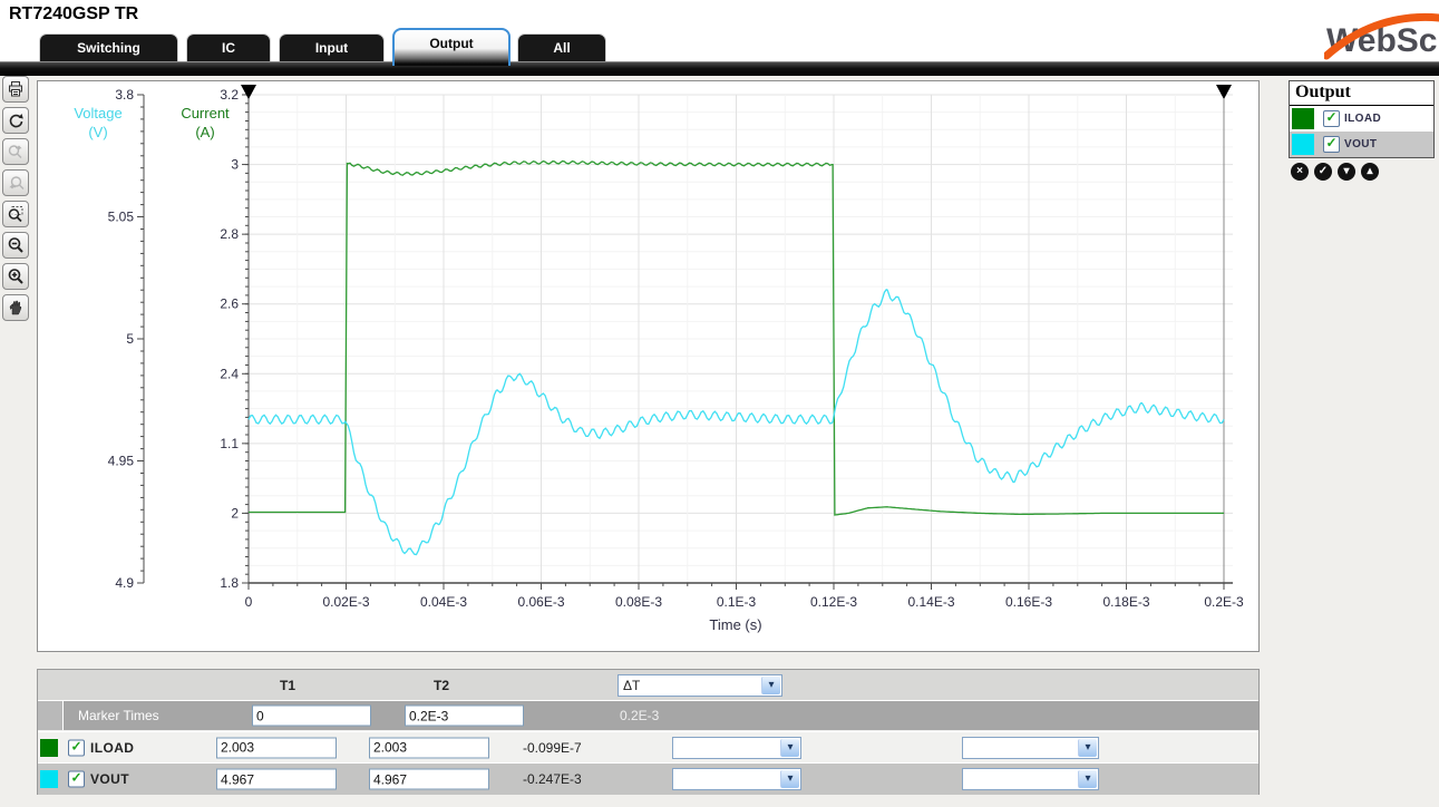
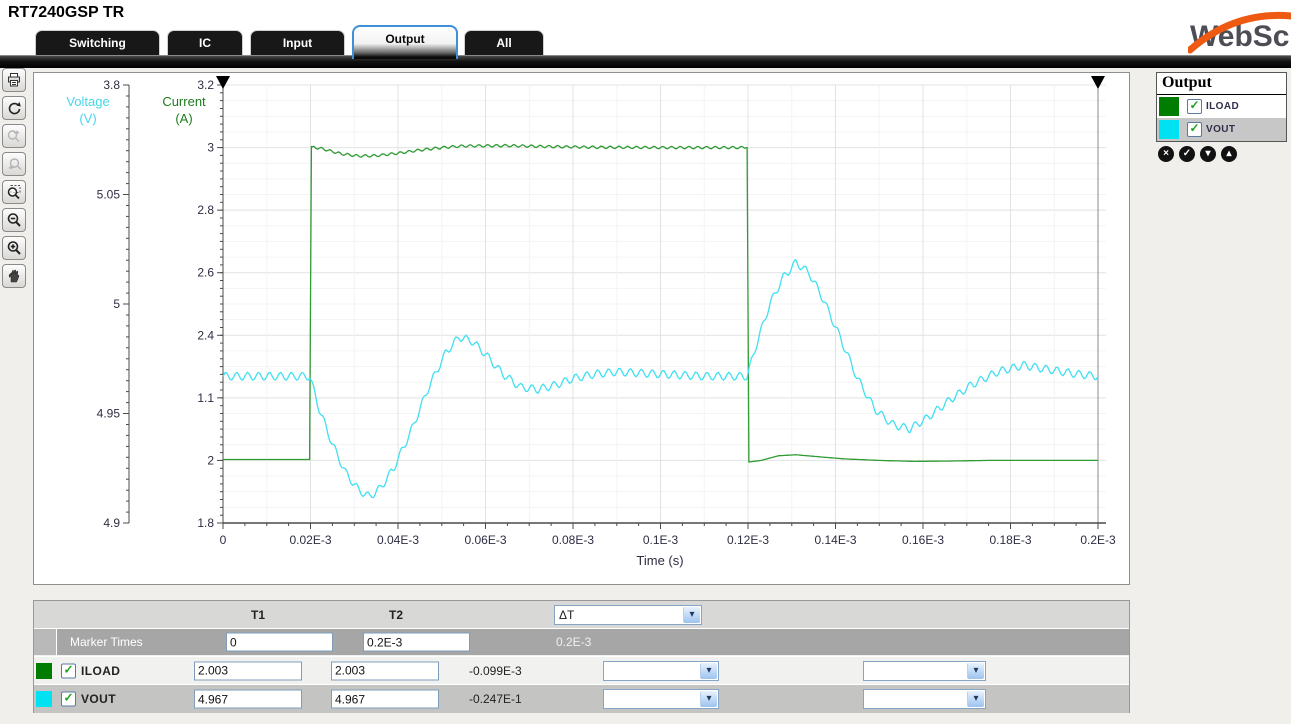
  RT7240GSP TR
  Switching
  IC
  Input
  Output
  All
  ebSc
  4.9
  4.95
  5
  5.05
  3.8
  Voltage
  (V)
  1.8
  2
  1.1
  2.4
  2.6
  2.8
  3
  3.2
  Current
  (A)
  0
  0.02E-3
  0.04E-3
  0.06E-3
  0.08E-3
  0.1E-3
  0.12E-3
  0.14E-3
  0.16E-3
  0.18E-3
  0.2E-3
  Time (s)
  Output
  ✓
  ILOAD
  ✓
  VOUT
  ×
  ✓
  ▾
  ▴
  T1
  T2
  ΔT
  ▾
  Marker Times
  0
  0.2E-3
  0.2E-3
  ✓
  ILOAD
  2.003
  2.003
- -0.099E-7
+ -0.099E-3
  ▾
  ▾
  ✓
  VOUT
  4.967
  4.967
- -0.247E-3
+ -0.247E-1
  ▾
  ▾
